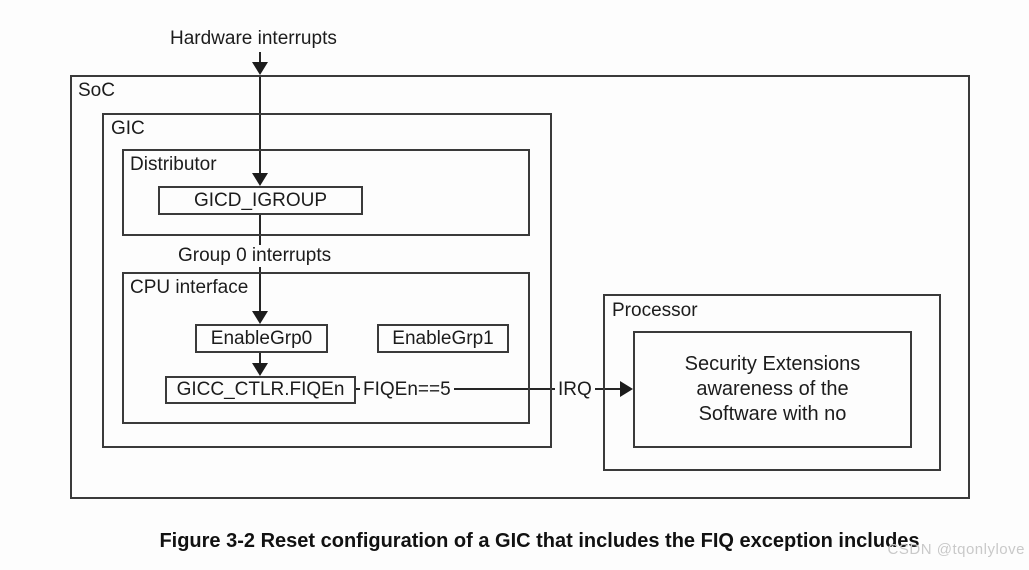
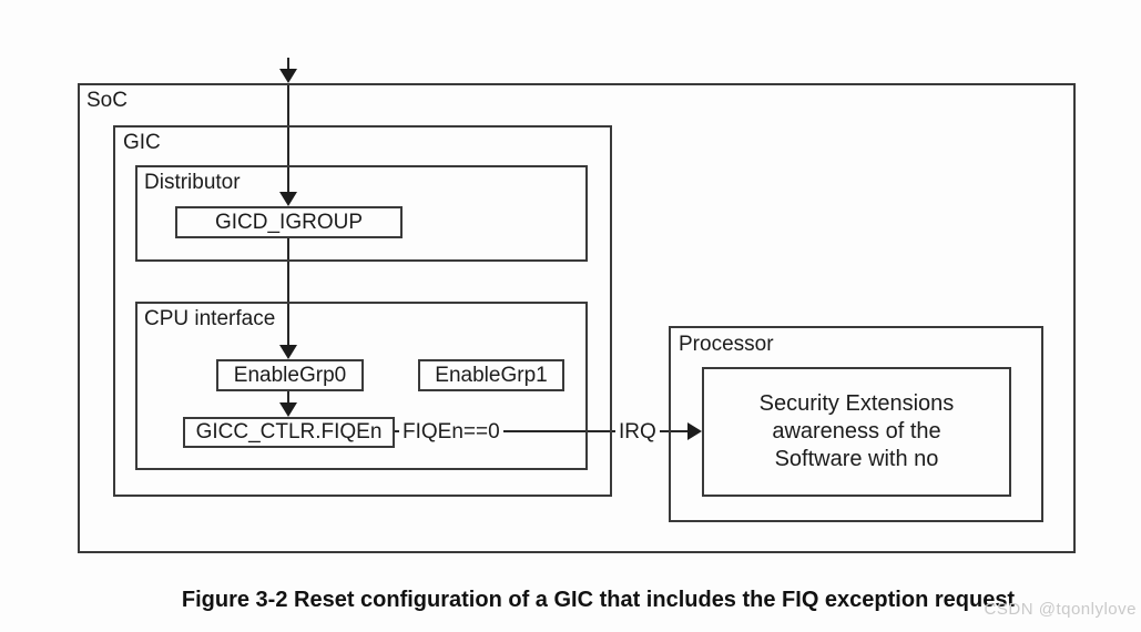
- Hardware interrupts
  SoC
  GIC
  Distributor
  GICD_IGROUP
- Group 0 interrupts
  CPU interface
  EnableGrp0
  EnableGrp1
  GICC_CTLR.FIQEn
- FIQEn==5
+ FIQEn==0
  IRQ
  Processor
  Security Extensions
  awareness of the
  Software with no
- Figure 3-2 Reset configuration of a GIC that includes the FIQ exception includes
+ Figure 3-2 Reset configuration of a GIC that includes the FIQ exception request
  CSDN @tqonlylove
